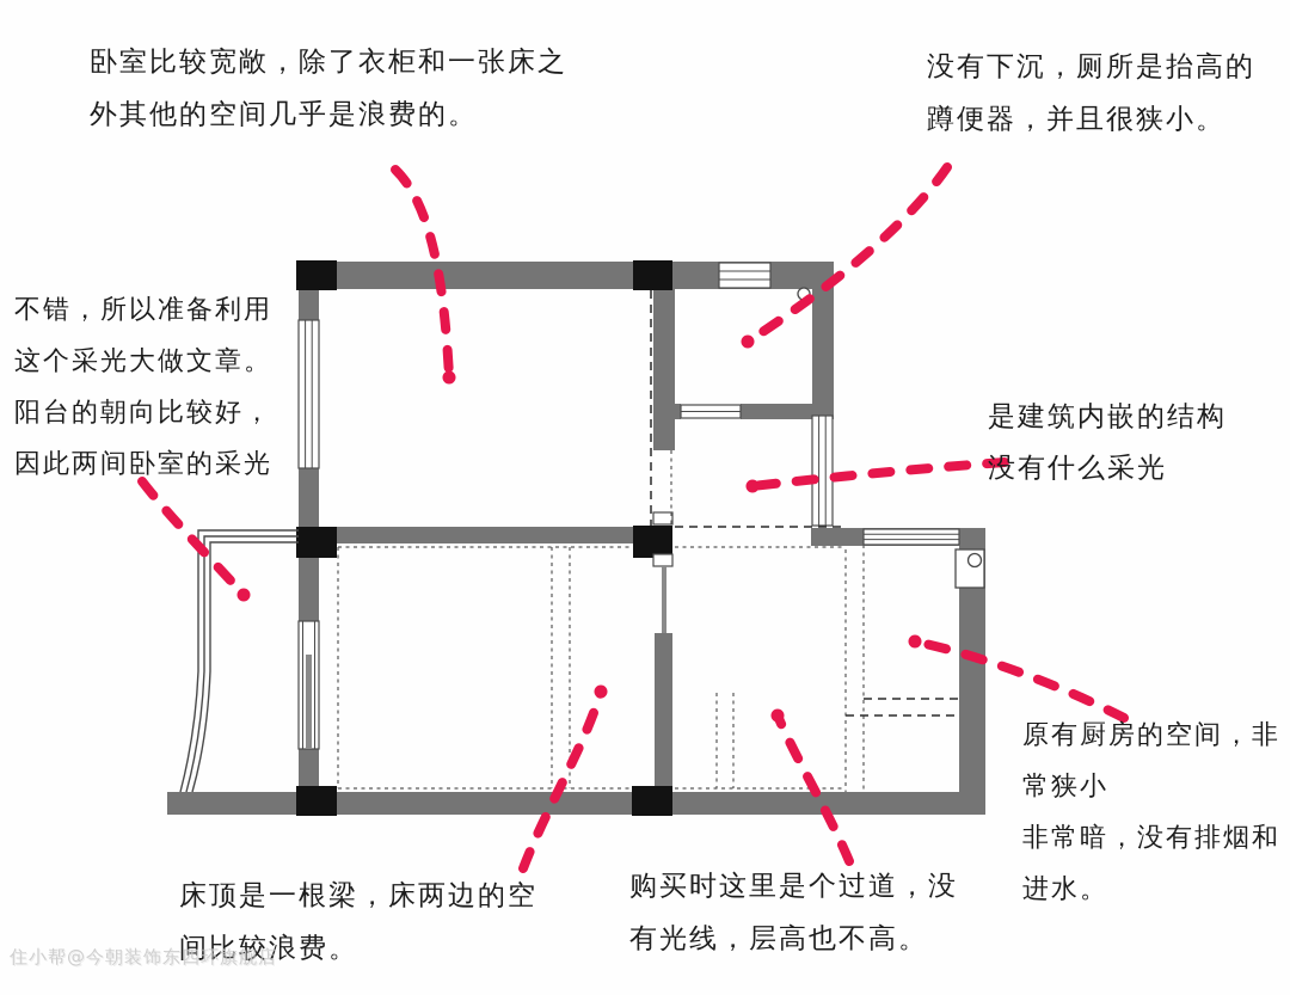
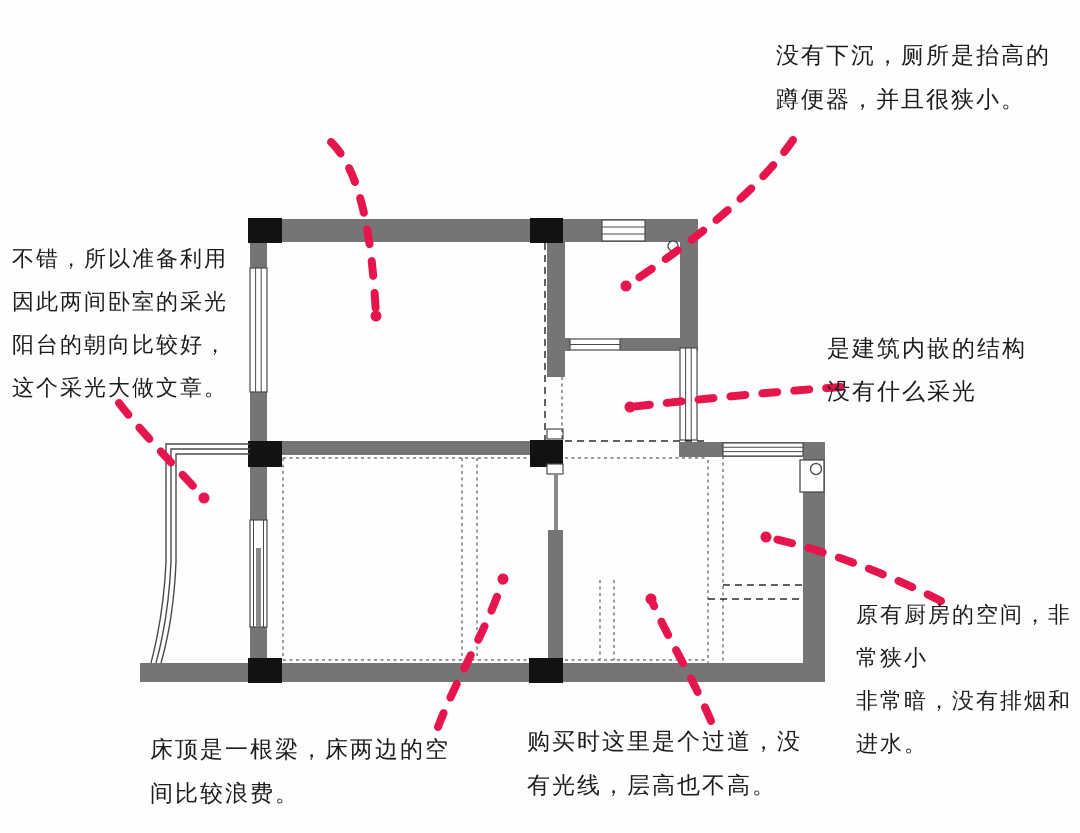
- 卧室比较宽敞，除了衣柜和一张床之
- 外其他的空间几乎是浪费的。
  没有下沉，厕所是抬高的
  蹲便器，并且很狭小。
  不错，所以准备利用
- 这个采光大做文章。
+ 因此两间卧室的采光
  阳台的朝向比较好，
- 因此两间卧室的采光
+ 这个采光大做文章。
  是建筑内嵌的结构
  没有什么采光
  原有厨房的空间，非
  常狭小
  非常暗，没有排烟和
  进水。
  购买时这里是个过道，没
  有光线，层高也不高。
  床顶是一根梁，床两边的空
  间比较浪费。
- 住小帮@今朝装饰东四环旗舰店
